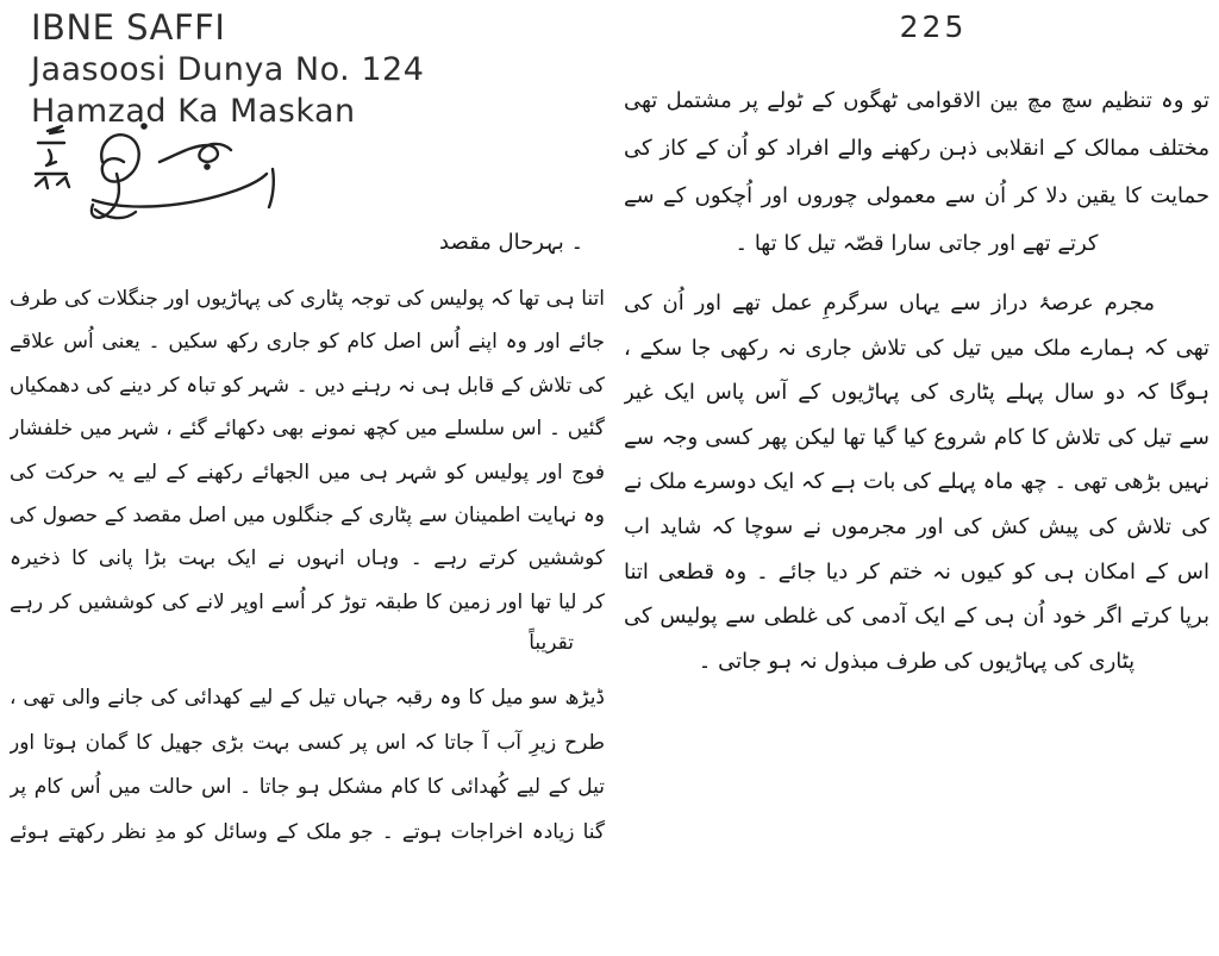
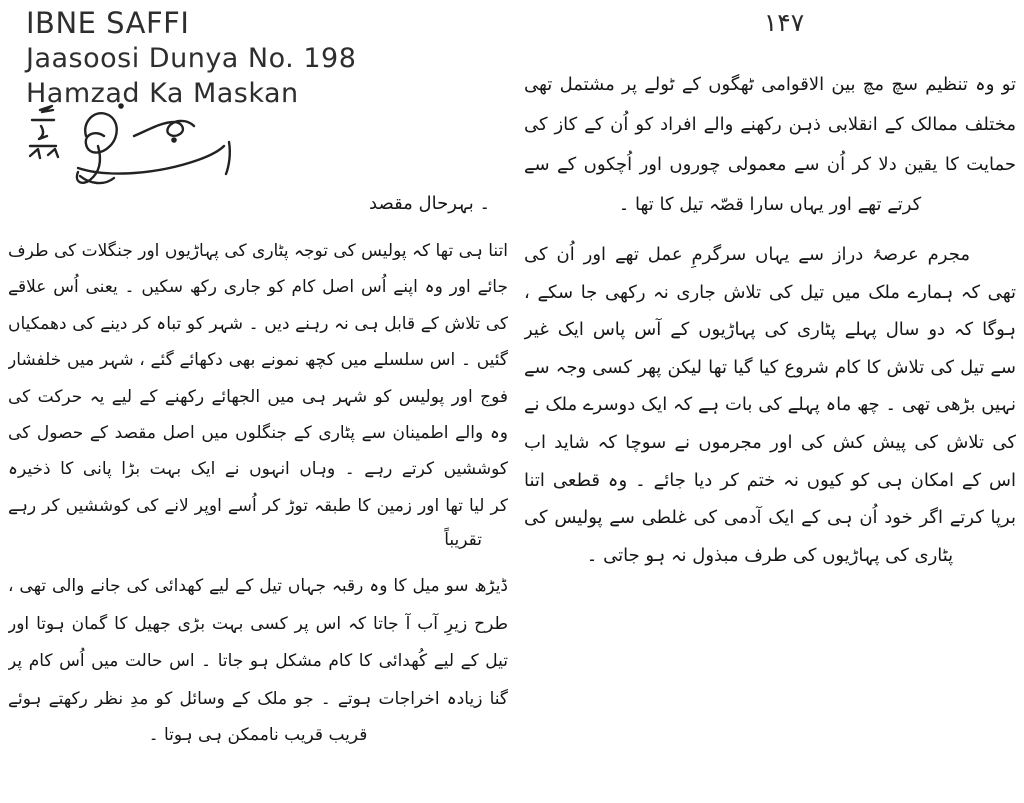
  IBNE SAFFI
- Jaasoosi Dunya No. 124
+ Jaasoosi Dunya No. 198
  Hamzad Ka Maskan
- 225
+ ۱۴۷
  تو وہ تنظیم سچ مچ بین الاقوامی ٹھگوں کے ٹولے پر مشتمل تھی
  مختلف ممالک کے انقلابی ذہن رکھنے والے افراد کو اُن کے کاز کی
  حمایت کا یقین دلا کر اُن سے معمولی چوروں اور اُچکوں کے سے
- کرتے تھے اور جاتی سارا قصّہ تیل کا تھا ۔
+ کرتے تھے اور یہاں سارا قصّہ تیل کا تھا ۔
  مجرم عرصۂ دراز سے یہاں سرگرمِ عمل تھے اور اُن کی
  تھی کہ ہمارے ملک میں تیل کی تلاش جاری نہ رکھی جا سکے ،
  ہوگا کہ دو سال پہلے پٹاری کی پہاڑیوں کے آس پاس ایک غیر
  سے تیل کی تلاش کا کام شروع کیا گیا تھا لیکن پھر کسی وجہ سے
  نہیں بڑھی تھی ۔ چھ ماہ پہلے کی بات ہے کہ ایک دوسرے ملک نے
  کی تلاش کی پیش کش کی اور مجرموں نے سوچا کہ شاید اب
  اس کے امکان ہی کو کیوں نہ ختم کر دیا جائے ۔ وہ قطعی اتنا
  برپا کرتے اگر خود اُن ہی کے ایک آدمی کی غلطی سے پولیس کی
  پٹاری کی پہاڑیوں کی طرف مبذول نہ ہو جاتی ۔
  ۔ بہرحال مقصد
  اتنا ہی تھا کہ پولیس کی توجہ پٹاری کی پہاڑیوں اور جنگلات کی طرف
  جائے اور وہ اپنے اُس اصل کام کو جاری رکھ سکیں ۔ یعنی اُس علاقے
  کی تلاش کے قابل ہی نہ رہنے دیں ۔ شہر کو تباہ کر دینے کی دھمکیاں
  گئیں ۔ اس سلسلے میں کچھ نمونے بھی دکھائے گئے ، شہر میں خلفشار
  فوج اور پولیس کو شہر ہی میں الجھائے رکھنے کے لیے یہ حرکت کی
- وہ نہایت اطمینان سے پٹاری کے جنگلوں میں اصل مقصد کے حصول کی
+ وہ والے اطمینان سے پٹاری کے جنگلوں میں اصل مقصد کے حصول کی
  کوششیں کرتے رہے ۔ وہاں انہوں نے ایک بہت بڑا پانی کا ذخیرہ
  کر لیا تھا اور زمین کا طبقہ توڑ کر اُسے اوپر لانے کی کوششیں کر رہے
  تقریباً
  ڈیڑھ سو میل کا وہ رقبہ جہاں تیل کے لیے کھدائی کی جانے والی تھی ،
  طرح زیرِ آب آ جاتا کہ اس پر کسی بہت بڑی جھیل کا گمان ہوتا اور
  تیل کے لیے کُھدائی کا کام مشکل ہو جاتا ۔ اس حالت میں اُس کام پر
  گنا زیادہ اخراجات ہوتے ۔ جو ملک کے وسائل کو مدِ نظر رکھتے ہوئے
+ قریب قریب ناممکن ہی ہوتا ۔
